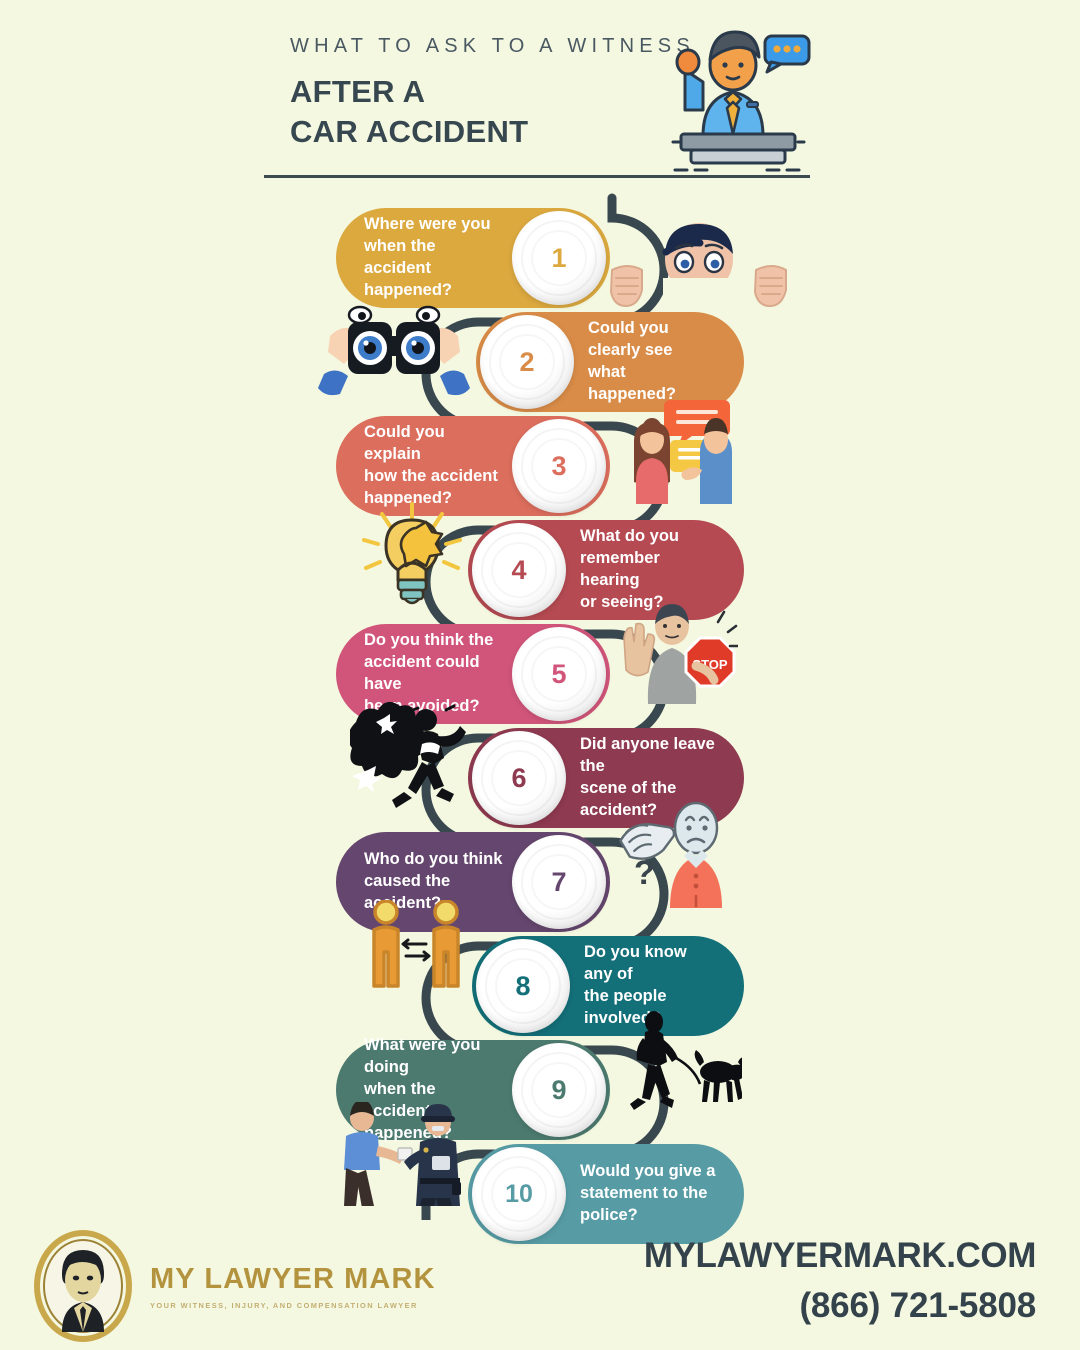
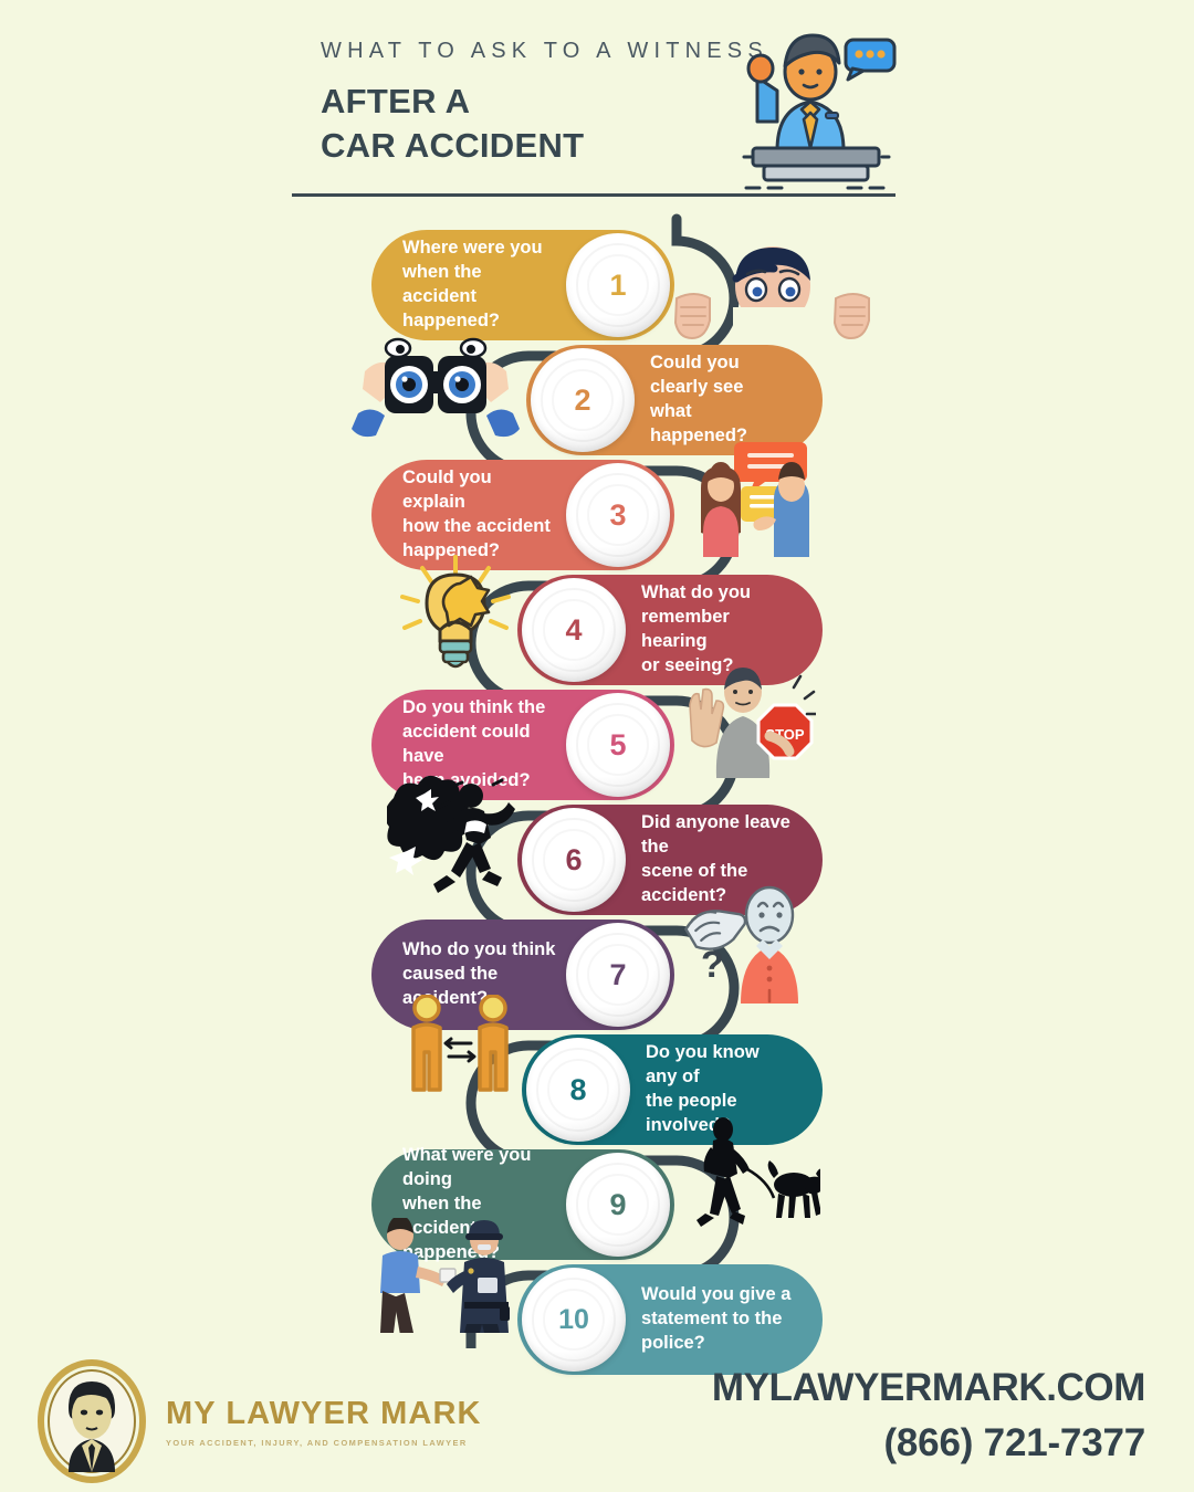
  WHAT TO ASK TO A WITNESS
  AFTER A
  CAR ACCIDENT
  Where were you
  when the accident
  happened?
  1
  Could you clearly see
  what happened?
  2
  Could you explain
  how the accident
  happened?
  3
  What do you
  remember hearing
  or seeing?
  4
  Do you think the
  accident could have
  be avoidd?
  5
  TOP
  Did anyone leave the
  scene of the
  accident?
  6
  Who do you think
  caused the
  7
  ?
  Do you know any of
  the people involve
  8
  What were you doing
  when the cciden
  appene?
  9
  Would you give a
  statement to the
  police?
  10
  MY LAWYER MARK
- YOUR WITNESS, INJURY, AND COMPENSATION LAWYER
+ YOUR ACCIDENT, INJURY, AND COMPENSATION LAWYER
  MYLAWYERMARK.COM
- (866) 721-5808
+ (866) 721-7377
